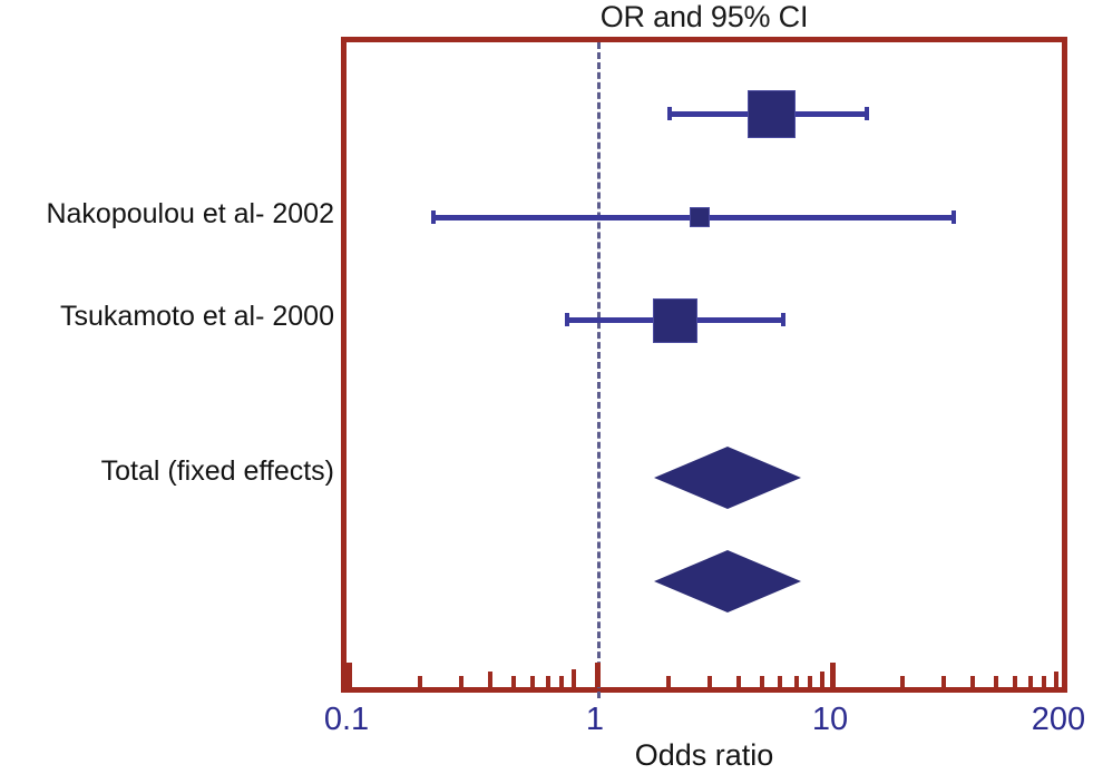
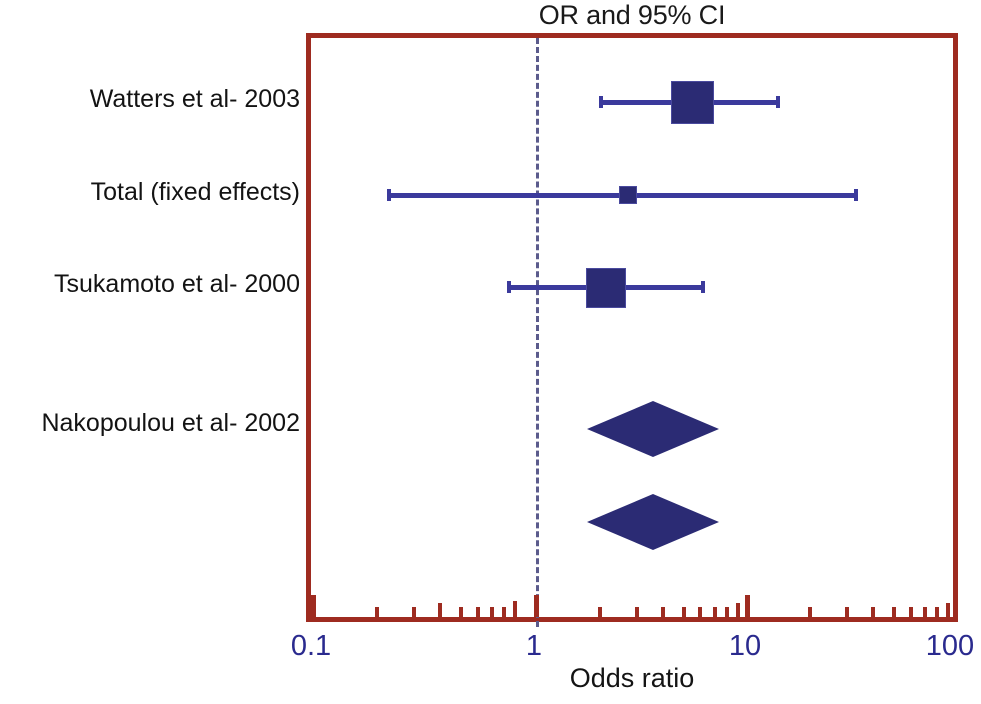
  OR and 95% CI
+ Watters et al- 2003
- Nakopoulou et al- 2002
+ Total (fixed effects)
  Tsukamoto et al- 2000
- Total (fixed effects)
+ Nakopoulou et al- 2002
  0.1
  1
  10
- 200
+ 100
  Odds ratio
